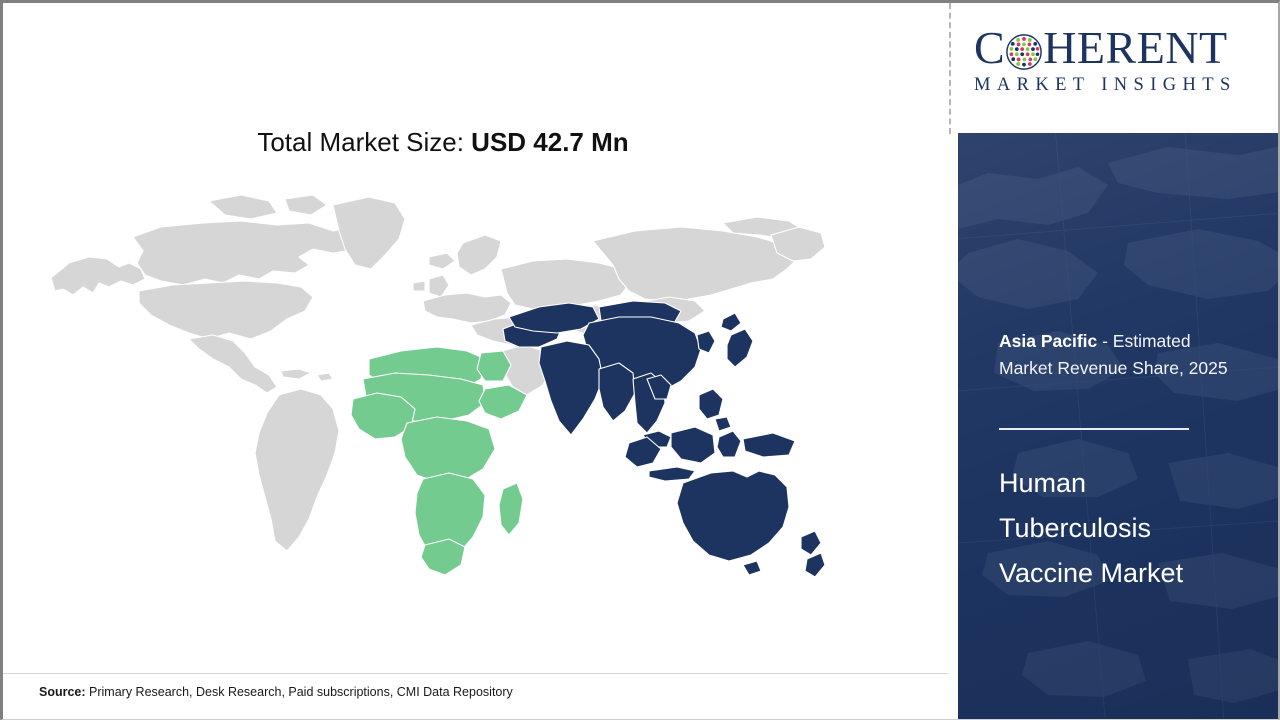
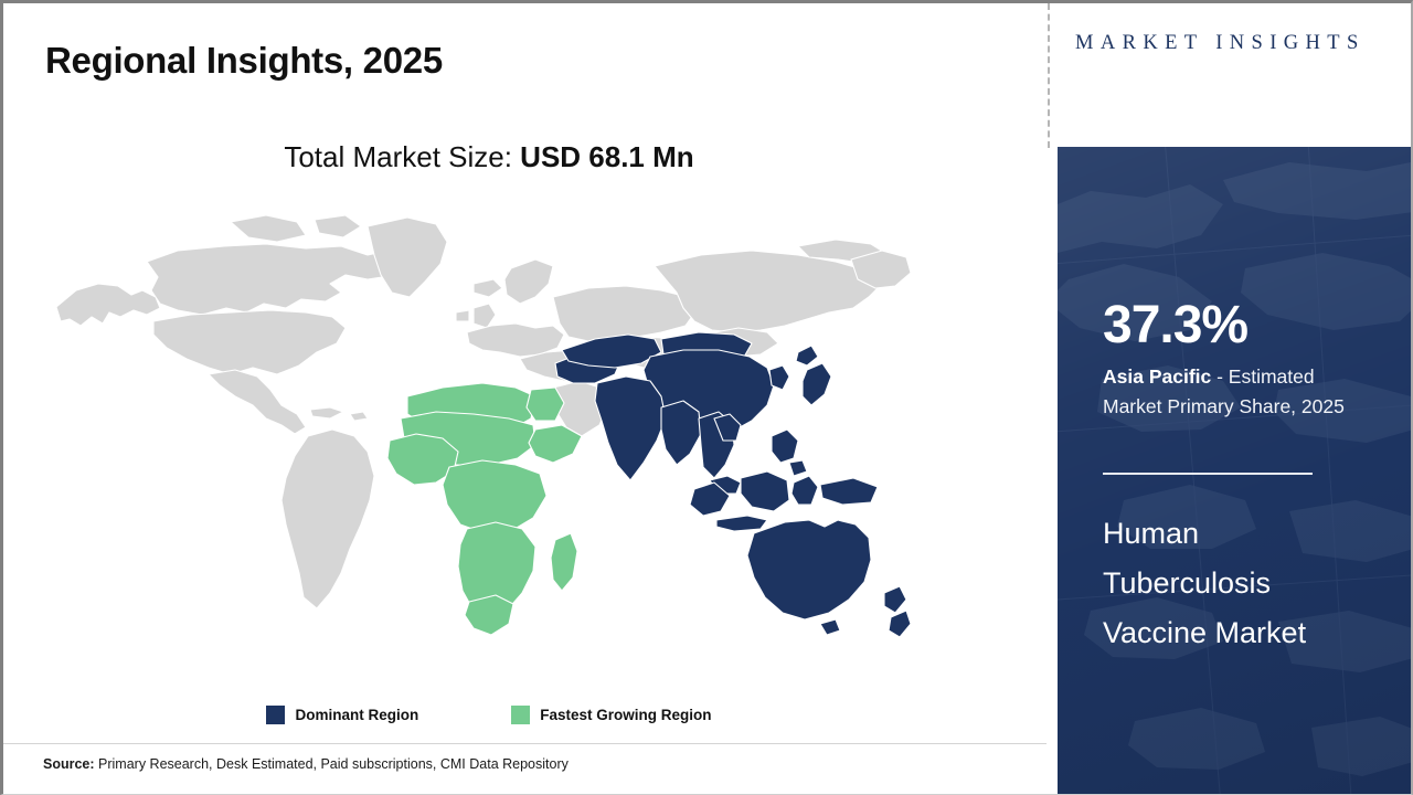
+ Regional Insights, 2025
- Total Market Size: USD 42.7 Mn
+ Total Market Size: USD 68.1 Mn
+ Dominant Region
+ Fastest Growing Region
- Source: Primary Research, Desk Research, Paid subscriptions, CMI Data Repository
+ Source: Primary Research, Desk Estimated, Paid subscriptions, CMI Data Repository
- C
- HERENT
  MARKET INSIGHTS
+ 37.3%
- Asia Pacific - Estimated Market Revenue Share, 2025
+ Asia Pacific - Estimated Market Primary Share, 2025
  Human Tuberculosis Vaccine Market
